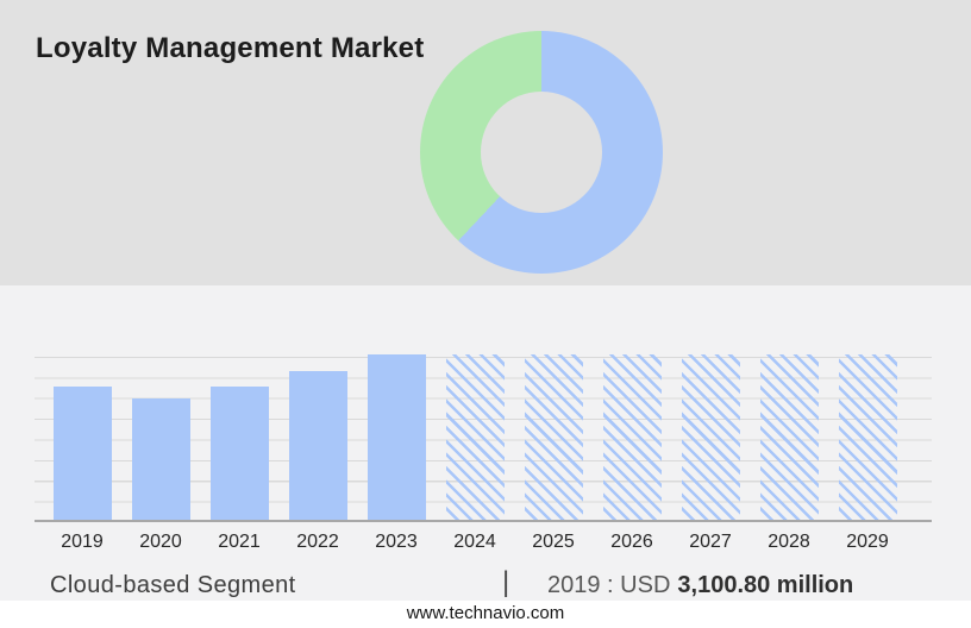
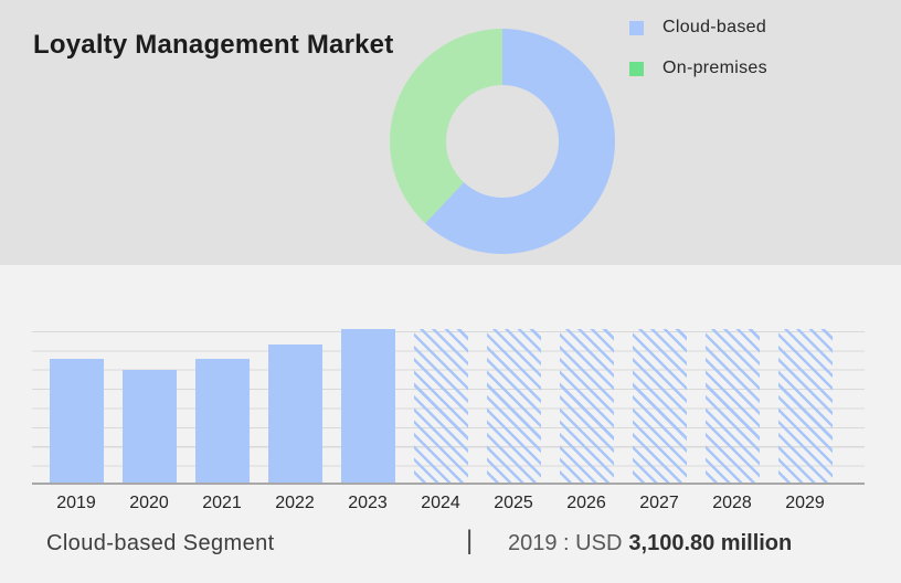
  Loyalty Management Market
+ Cloud-based
+ On-premises
  2019
  2020
  2021
  2022
  2023
  2024
  2025
  2026
  2027
  2028
  2029
  Cloud-based Segment
  |
  2019 : USD 3,100.80 million
- www.technavio.com
